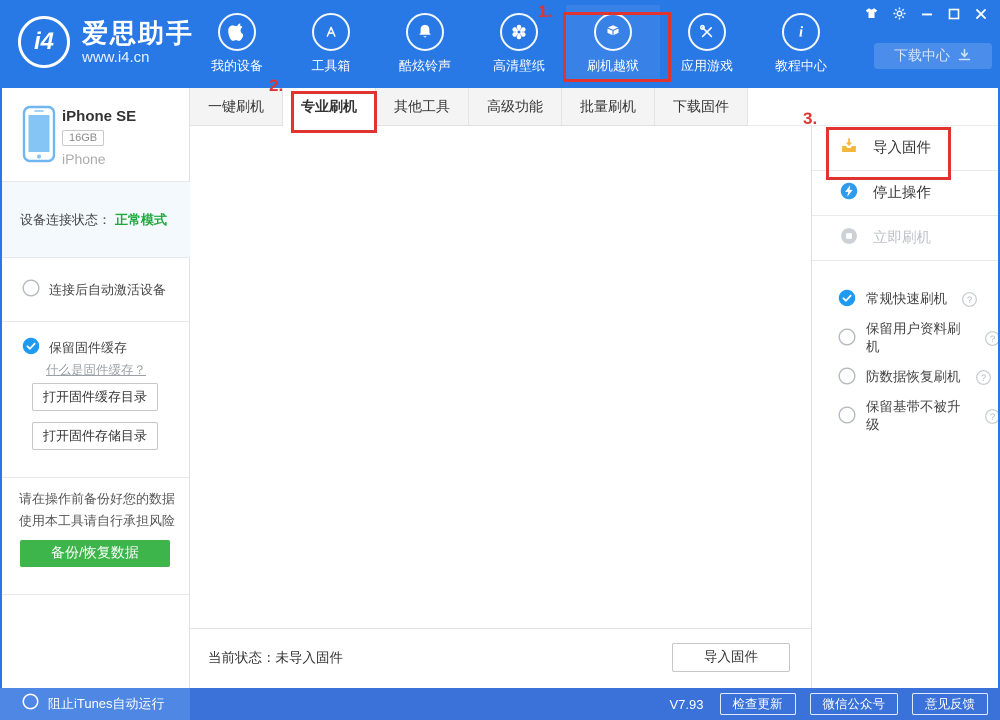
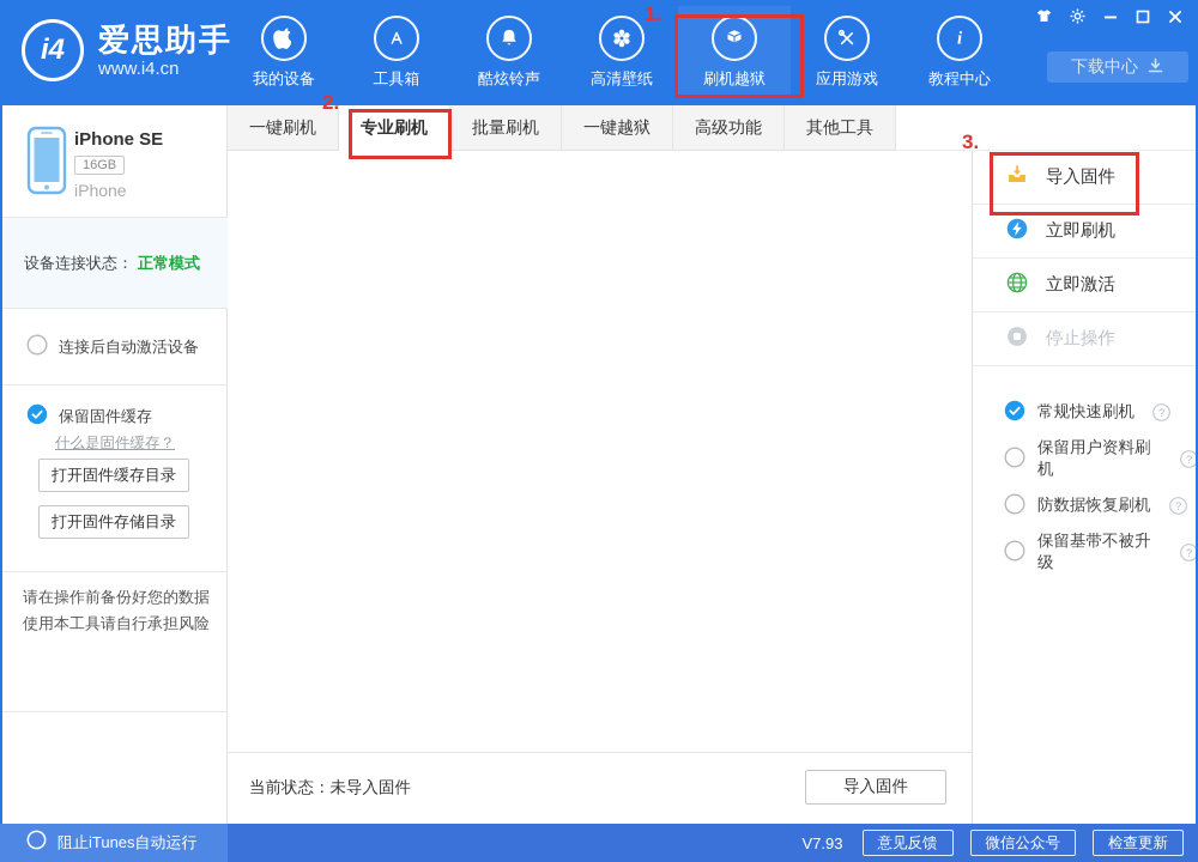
  i4
  爱思助手
  www.i4.cn
  我的设备
  工具箱
  酷炫铃声
  高清壁纸
  刷机越狱
  应用游戏
  i
  教程中心
  下载中心
  一键刷机
  专业刷机
- 其他工具
+ 批量刷机
+ 一键越狱
  高级功能
- 批量刷机
+ 其他工具
- 下载固件
  iPhone SE
  16GB
  iPhone
  设备连接状态：
  正常模式
  连接后自动激活设备
  保留固件缓存
  什么是固件缓存？
  打开固件缓存目录
  打开固件存储目录
  请在操作前备份好您的数据
  使用本工具请自行承担风险
- 备份/恢复数据
  当前状态：未导入固件
  导入固件
  导入固件
- 停止操作
+ 立即刷机
+ 立即激活
- 立即刷机
+ 停止操作
  常规快速刷机
  ?
  保留用户资料刷机
  ?
  防数据恢复刷机
  ?
  保留基带不被升级
  ?
  阻止iTunes自动运行
  V7.93
- 检查更新
+ 意见反馈
  微信公众号
- 意见反馈
+ 检查更新
  1.
  2.
  3.
